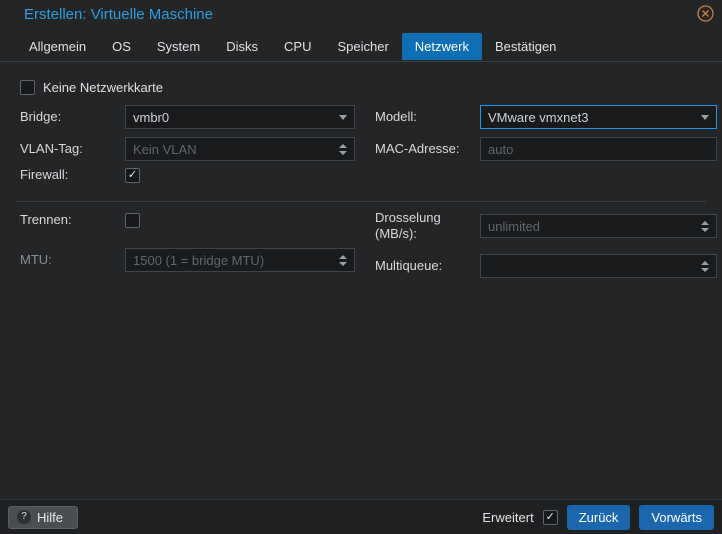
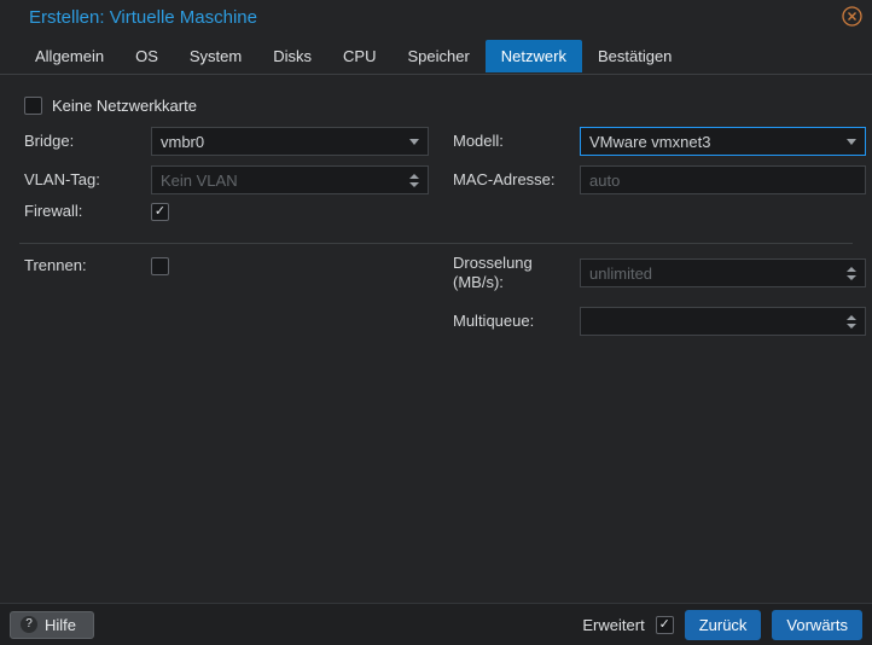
  Erstellen: Virtuelle Maschine
  Allgemein
  OS
  System
  Disks
  CPU
  Speicher
  Netzwerk
  Bestätigen
  Keine Netzwerkkarte
  Bridge:
  vmbr0
  Modell:
  VMware vmxnet3
  VLAN-Tag:
  Kein VLAN
  MAC-Adresse:
  auto
  Firewall:
  Trennen:
  Drosselung (MB/s):
  unlimited
- MTU:
- 1500 (1 = bridge MTU)
  Multiqueue:
  ?
  Hilfe
  Erweitert
  Zurück
  Vorwärts
